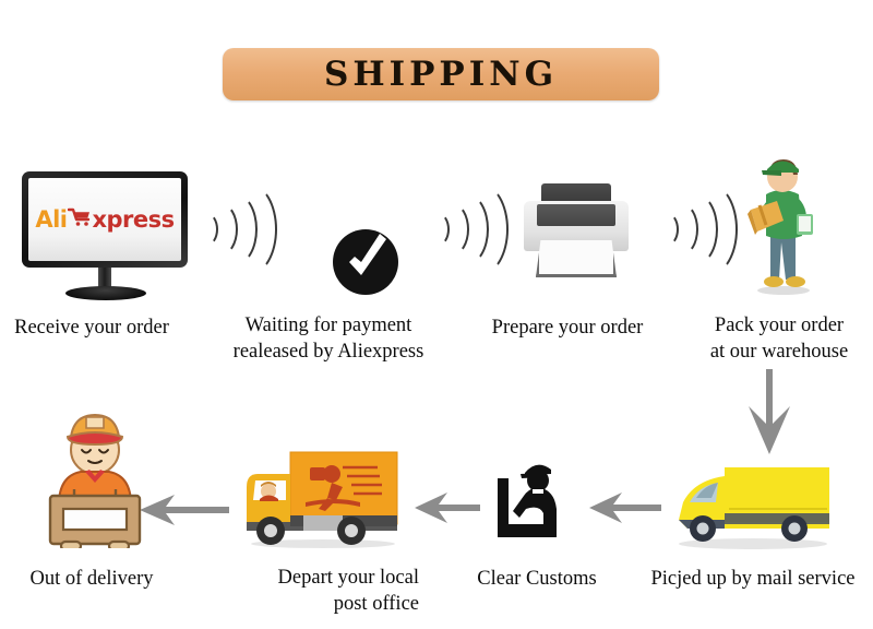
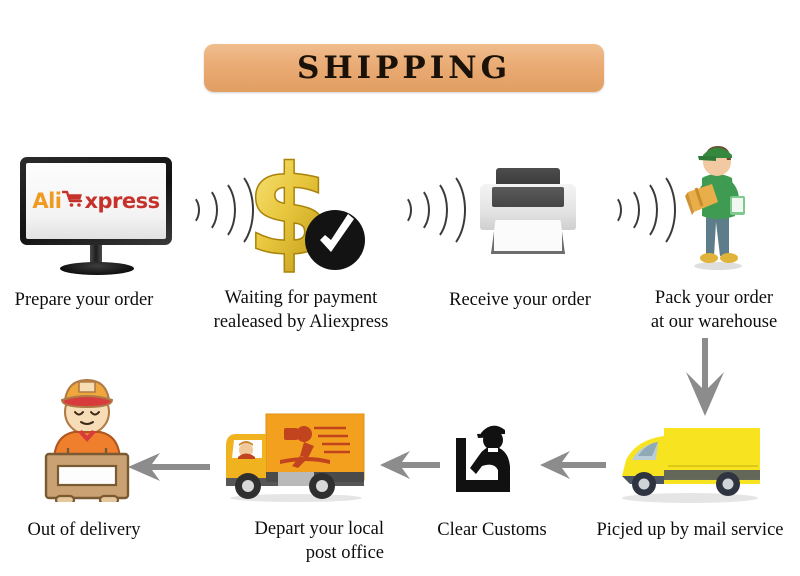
  SHIPPING
  Ali
  xpress
+ $
- Receive your order
+ Prepare your order
  Waiting for payment
  realeased by Aliexpress
- Prepare your order
+ Receive your order
  Pack your order
  at our warehouse
  Out of delivery
  Depart your local
  post office
  Clear Customs
  Picjed up by mail service
